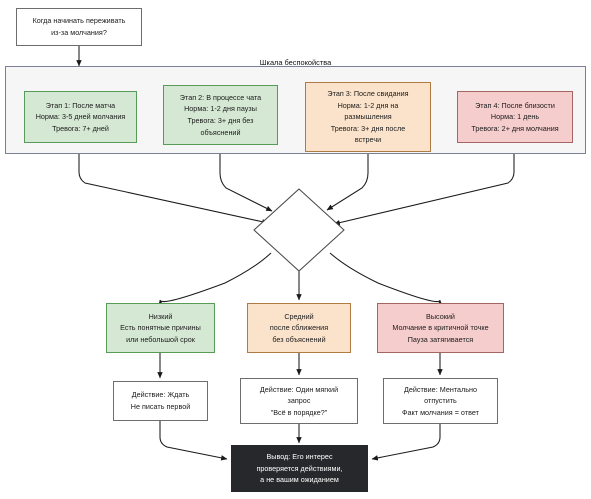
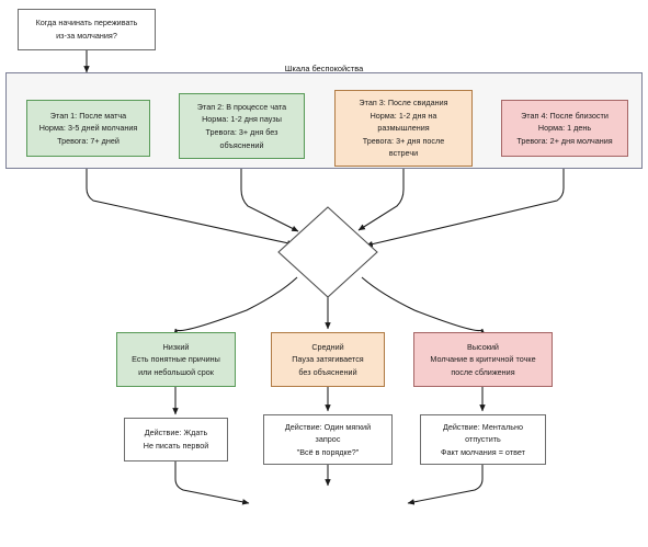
  Когда начинать переживать
  из-за молчания?
  Шкала беспокойства
  Этап 1: После матча
  Норма: 3-5 дней молчания
  Тревога: 7+ дней
  Этап 2: В процессе чата
  Норма: 1-2 дня паузы
  Тревога: 3+ дня без
  объяснений
  Этап 3: После свидания
  Норма: 1-2 дня на
  размышления
  Тревога: 3+ дня после
  встречи
  Этап 4: После близости
  Норма: 1 день
  Тревога: 2+ дня молчания
  Низкий
  Есть понятные причины
  или небольшой срок
  Средний
- после сближения
+ Пауза затягивается
  без объяснений
  Высокий
  Молчание в критичной точке
- Пауза затягивается
+ после сближения
  Действие: Ждать
  Не писать первой
  Действие: Один мягкий
  запрос
  "Всё в порядке?"
  Действие: Ментально
  отпустить
  Факт молчания = ответ
- Вывод: Его интерес
- проверяется действиями,
- а не вашим ожиданием
